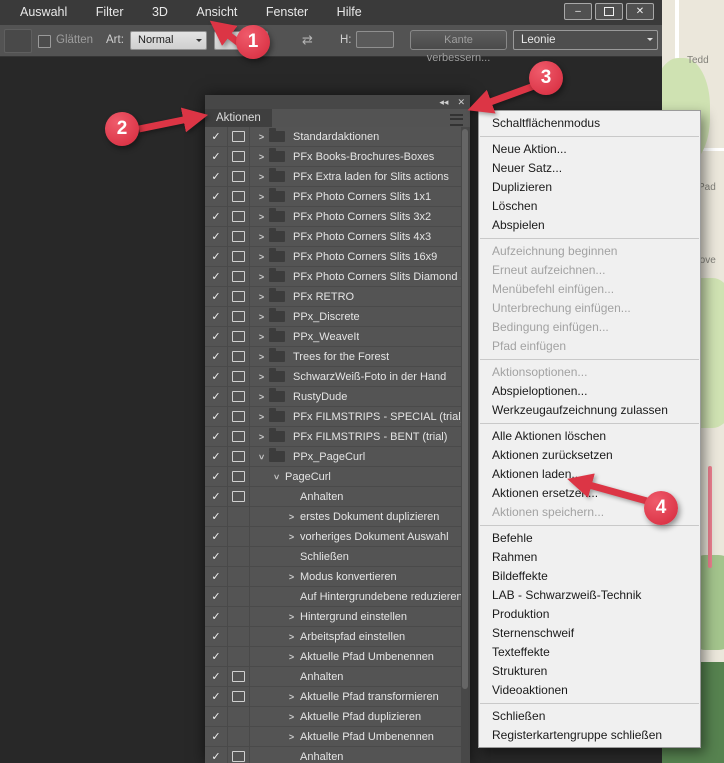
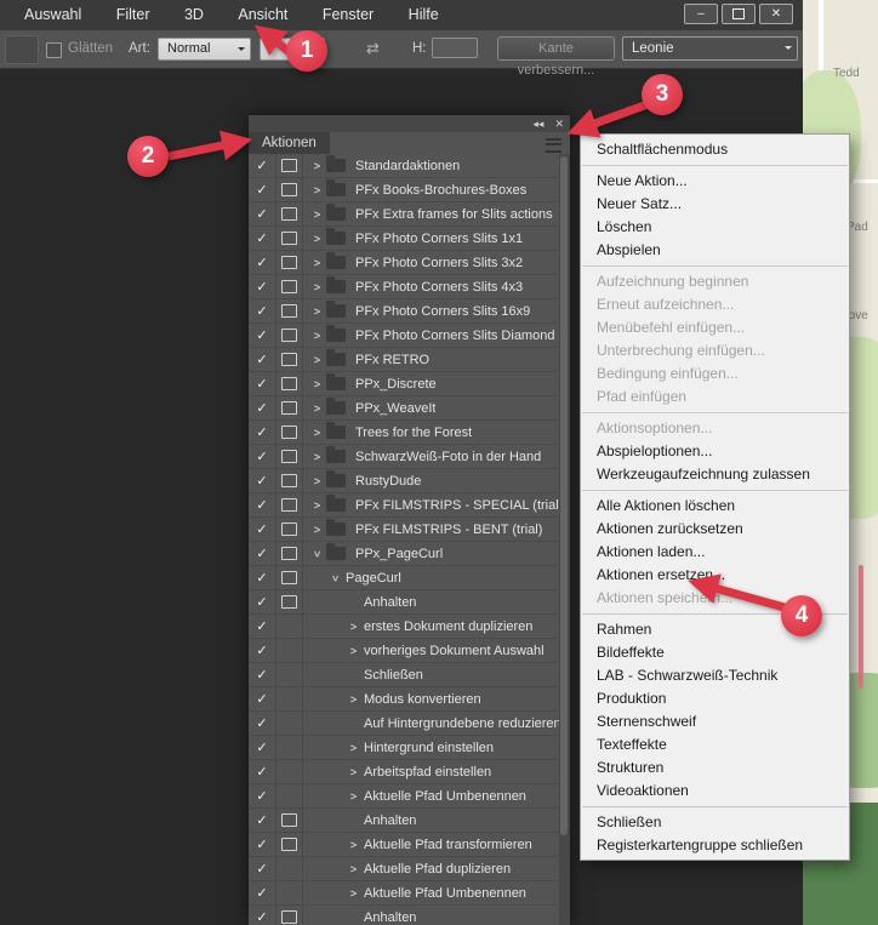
  Tedd
  Pad
  ove
  –
  ✕
  Auswahl Filter 3D Ansicht Fenster Hilfe
  Glätten
  Art:
  Normal
  ⇄
  H:
  Kante verbessern...
  Leonie
  ◂◂
  ✕
  Aktionen
  ✓
  >
  Standardaktionen
  ✓
  >
  PFx Books-Brochures-Boxes
  ✓
  >
- PFx Extra laden for Slits actions
+ PFx Extra frames for Slits actions
  ✓
  >
  PFx Photo Corners Slits 1x1
  ✓
  >
  PFx Photo Corners Slits 3x2
  ✓
  >
  PFx Photo Corners Slits 4x3
  ✓
  >
  PFx Photo Corners Slits 16x9
  ✓
  >
  PFx Photo Corners Slits Diamond
  ✓
  >
  PFx RETRO
  ✓
  >
  PPx_Discrete
  ✓
  >
  PPx_WeaveIt
  ✓
  >
  Trees for the Forest
  ✓
  >
  SchwarzWeiß-Foto in der Hand
  ✓
  >
  RustyDude
  ✓
  >
  PFx FILMSTRIPS - SPECIAL (trial
  ✓
  >
  PFx FILMSTRIPS - BENT (trial)
  ✓
  PPx_PageCurl
  ✓
  PageCurl
  ✓
  Anhalten
  ✓
  >
  erstes Dokument duplizieren
  ✓
  >
  vorheriges Dokument Auswahl
  ✓
  Schließen
  ✓
  >
  Modus konvertieren
  ✓
  Auf Hintergrundebene reduzieren
  ✓
  >
  Hintergrund einstellen
  ✓
  >
  Arbeitspfad einstellen
  ✓
  >
  Aktuelle Pfad Umbenennen
  ✓
  Anhalten
  ✓
  >
  Aktuelle Pfad transformieren
  ✓
  >
  Aktuelle Pfad duplizieren
  ✓
  >
  Aktuelle Pfad Umbenennen
  ✓
  Anhalten
  Schaltflächenmodus
  Neue Aktion...
  Neuer Satz...
- Duplizieren
  Löschen
  Abspielen
  Aufzeichnung beginnen
  Erneut aufzeichnen...
  Menübefehl einfügen...
  Unterbrechung einfügen...
  Bedingung einfügen...
  Pfad einfügen
  Aktionsoptionen...
  Abspieloptionen...
  Werkzeugaufzeichnung zulassen
  Alle Aktionen löschen
  Aktionen zurücksetzen
  Aktionen laden...
  Aktionen ersetzen...
  Aktionen speichern...
- Befehle
  Rahmen
  Bildeffekte
  LAB - Schwarzweiß-Technik
  Produktion
  Sternenschweif
  Texteffekte
  Strukturen
  Videoaktionen
  Schließen
  Registerkartengruppe schließen
  1
  2
  3
  4
